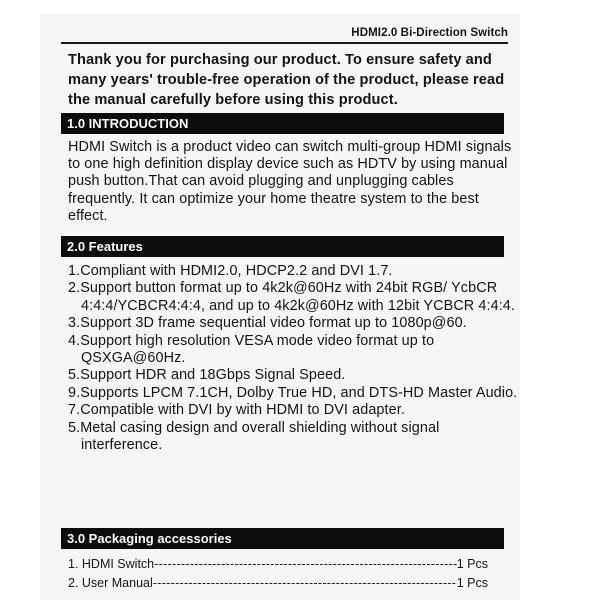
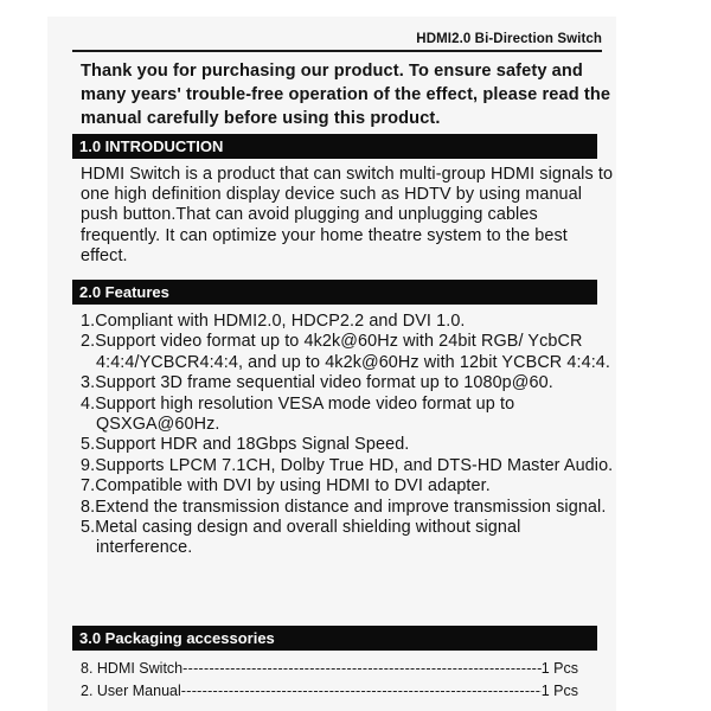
  HDMI2.0 Bi-Direction Switch
- Thank you for purchasing our product. To ensure safety and many years' trouble-free operation of the product, please read the manual carefully before using this product.
+ Thank you for purchasing our product. To ensure safety and many years' trouble-free operation of the effect, please read the manual carefully before using this product.
  1.0 INTRODUCTION
- HDMI Switch is a product video can switch multi-group HDMI signals to one high definition display device such as HDTV by using manual push button.That can avoid plugging and unplugging cables frequently. It can optimize your home theatre system to the best effect.
+ HDMI Switch is a product that can switch multi-group HDMI signals to one high definition display device such as HDTV by using manual push button.That can avoid plugging and unplugging cables frequently. It can optimize your home theatre system to the best effect.
  2.0 Features
- 1.Compliant with HDMI2.0, HDCP2.2 and DVI 1.7.
+ 1.Compliant with HDMI2.0, HDCP2.2 and DVI 1.0.
- 2.Support button format up to 4k2k@60Hz with 24bit RGB/ YcbCR 4:4:4/YCBCR4:4:4, and up to 4k2k@60Hz with 12bit YCBCR 4:4:4.
+ 2.Support video format up to 4k2k@60Hz with 24bit RGB/ YcbCR 4:4:4/YCBCR4:4:4, and up to 4k2k@60Hz with 12bit YCBCR 4:4:4.
  3.Support 3D frame sequential video format up to 1080p@60.
  4.Support high resolution VESA mode video format up to QSXGA@60Hz.
  5.Support HDR and 18Gbps Signal Speed.
  9.Supports LPCM 7.1CH, Dolby True HD, and DTS-HD Master Audio.
- 7.Compatible with DVI by with HDMI to DVI adapter.
+ 7.Compatible with DVI by using HDMI to DVI adapter.
+ 8.Extend the transmission distance and improve transmission signal.
  5.Metal casing design and overall shielding without signal interference.
  3.0 Packaging accessories
- 1. HDMI Switch
+ 8. HDMI Switch
  1 Pcs
  2. User Manual
  1 Pcs
